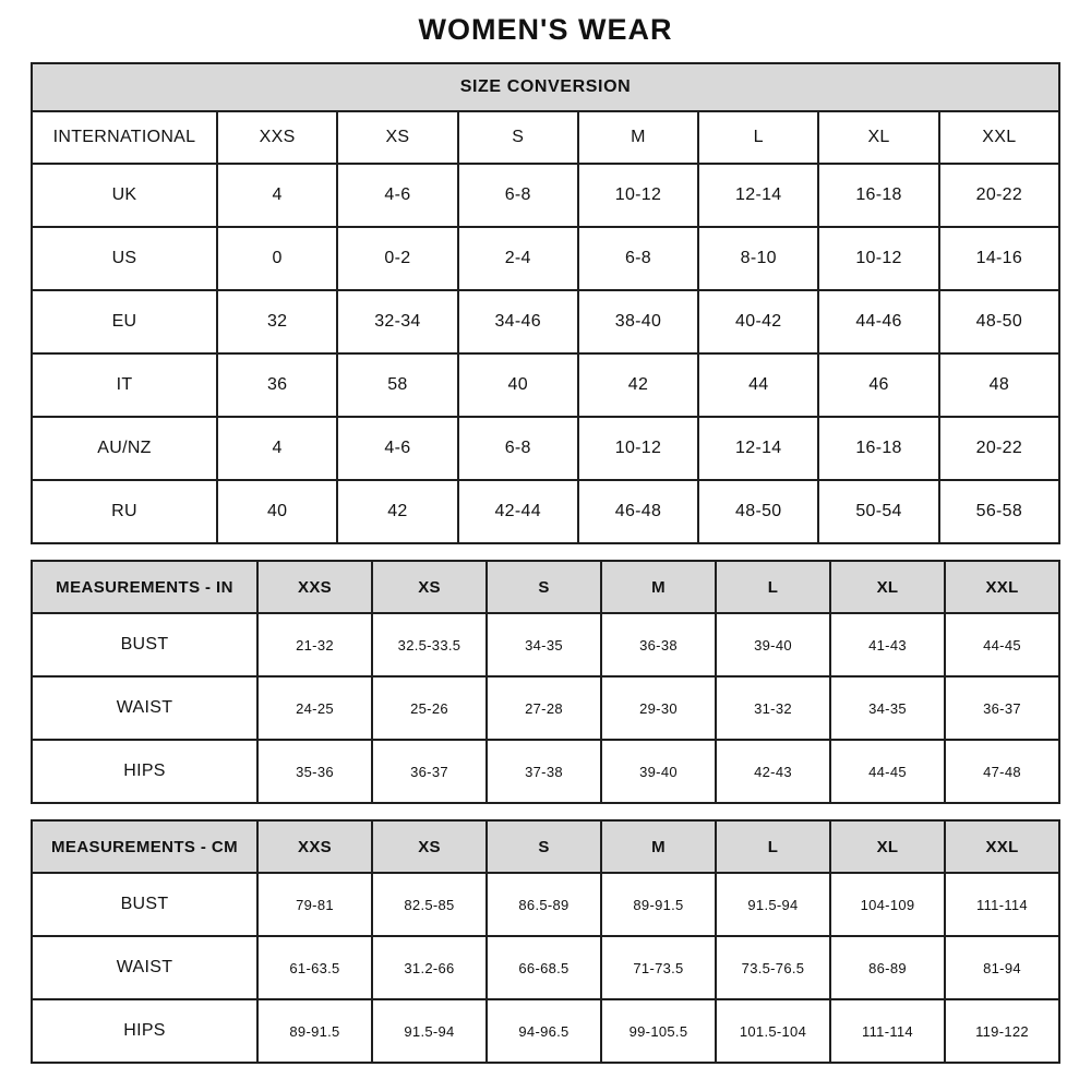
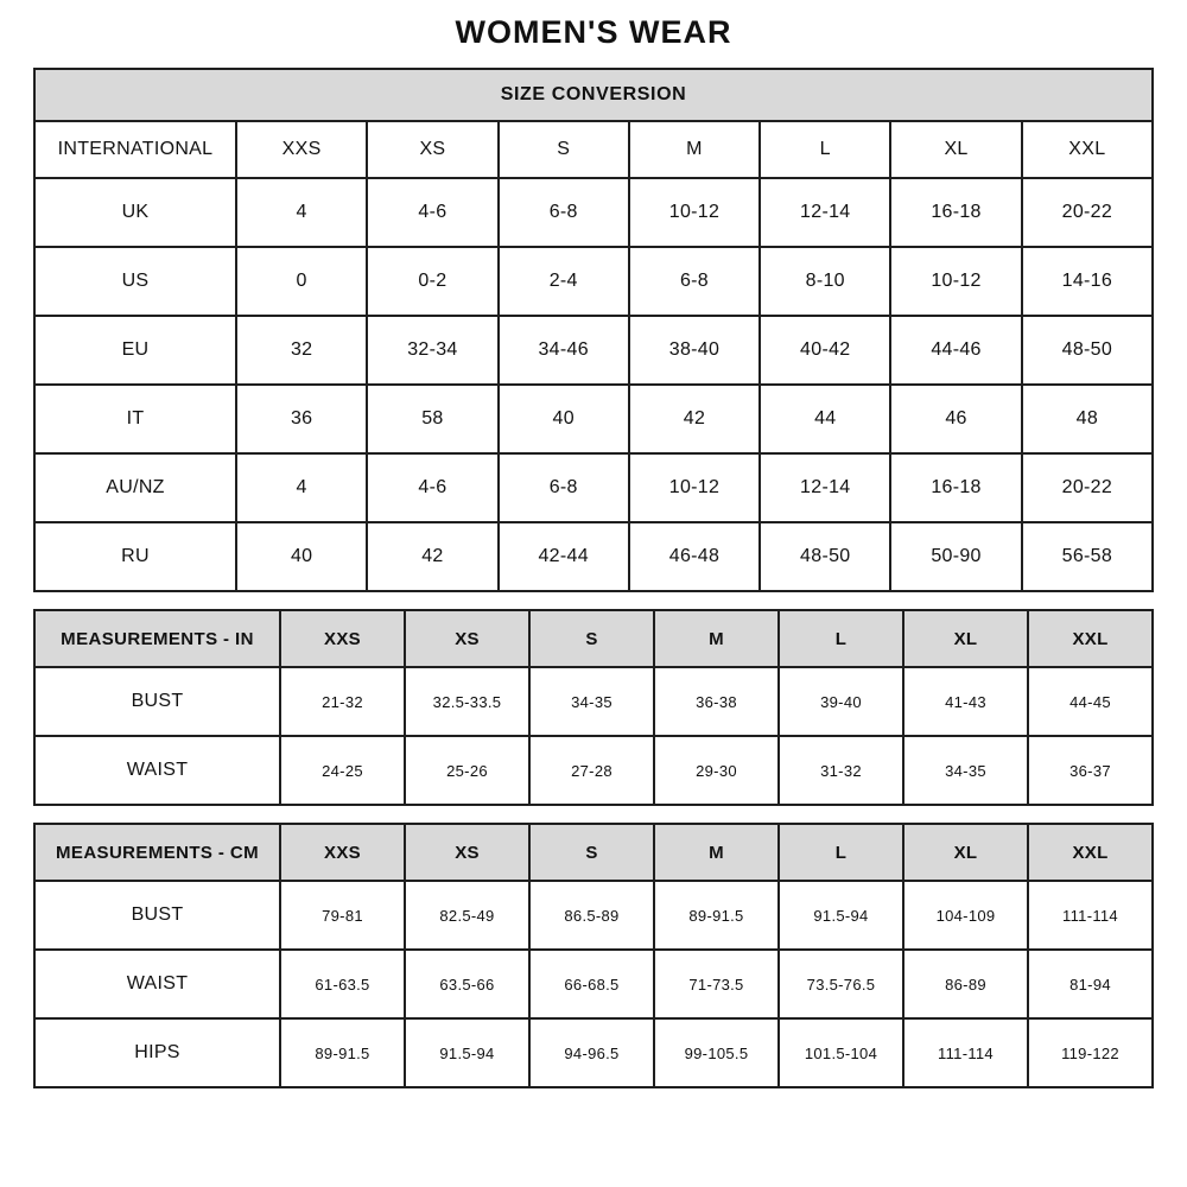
  WOMEN'S WEAR
  SIZE CONVERSION
  INTERNATIONAL	XXS	XS	S	M	L	XL	XXL
  UK	4	4-6	6-8	10-12	12-14	16-18	20-22
  US	0	0-2	2-4	6-8	8-10	10-12	14-16
  EU	32	32-34	34-46	38-40	40-42	44-46	48-50
  IT	36	58	40	42	44	46	48
  AU/NZ	4	4-6	6-8	10-12	12-14	16-18	20-22
- RU	40	42	42-44	46-48	48-50	50-54	56-58
+ RU	40	42	42-44	46-48	48-50	50-90	56-58
  MEASUREMENTS - IN	XXS	XS	S	M	L	XL	XXL
  BUST	21-32	32.5-33.5	34-35	36-38	39-40	41-43	44-45
  WAIST	24-25	25-26	27-28	29-30	31-32	34-35	36-37
- HIPS	35-36	36-37	37-38	39-40	42-43	44-45	47-48
  MEASUREMENTS - CM	XXS	XS	S	M	L	XL	XXL
- BUST	79-81	82.5-85	86.5-89	89-91.5	91.5-94	104-109	111-114
+ BUST	79-81	82.5-49	86.5-89	89-91.5	91.5-94	104-109	111-114
- WAIST	61-63.5	31.2-66	66-68.5	71-73.5	73.5-76.5	86-89	81-94
+ WAIST	61-63.5	63.5-66	66-68.5	71-73.5	73.5-76.5	86-89	81-94
  HIPS	89-91.5	91.5-94	94-96.5	99-105.5	101.5-104	111-114	119-122
